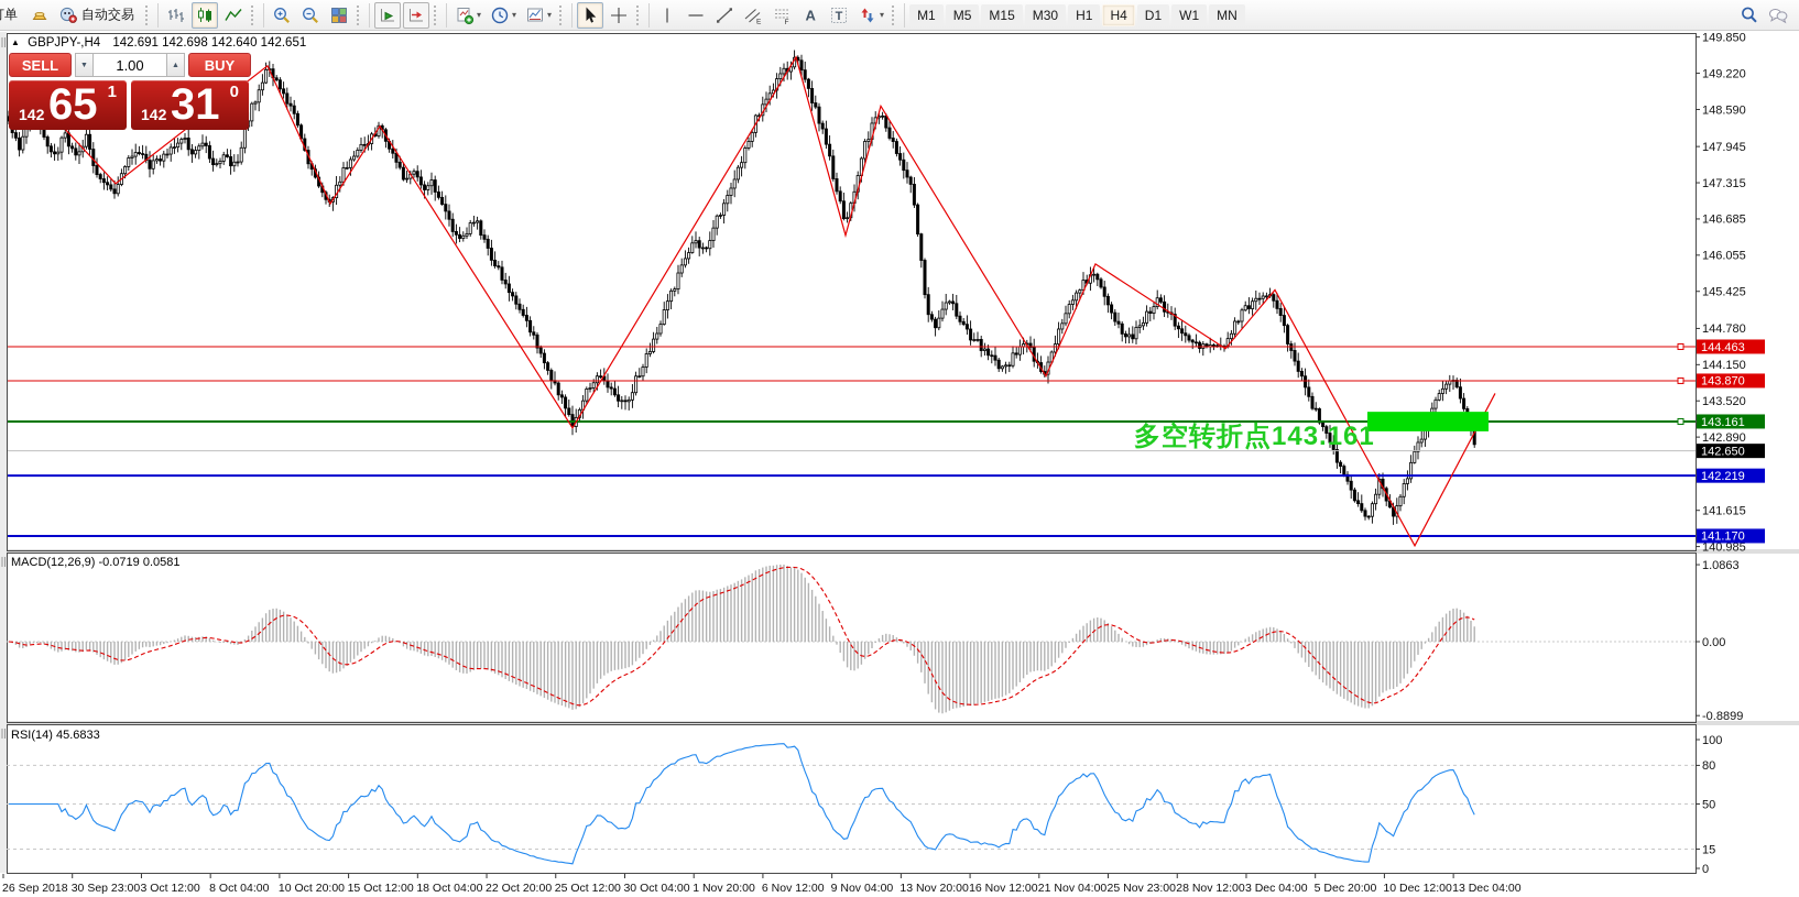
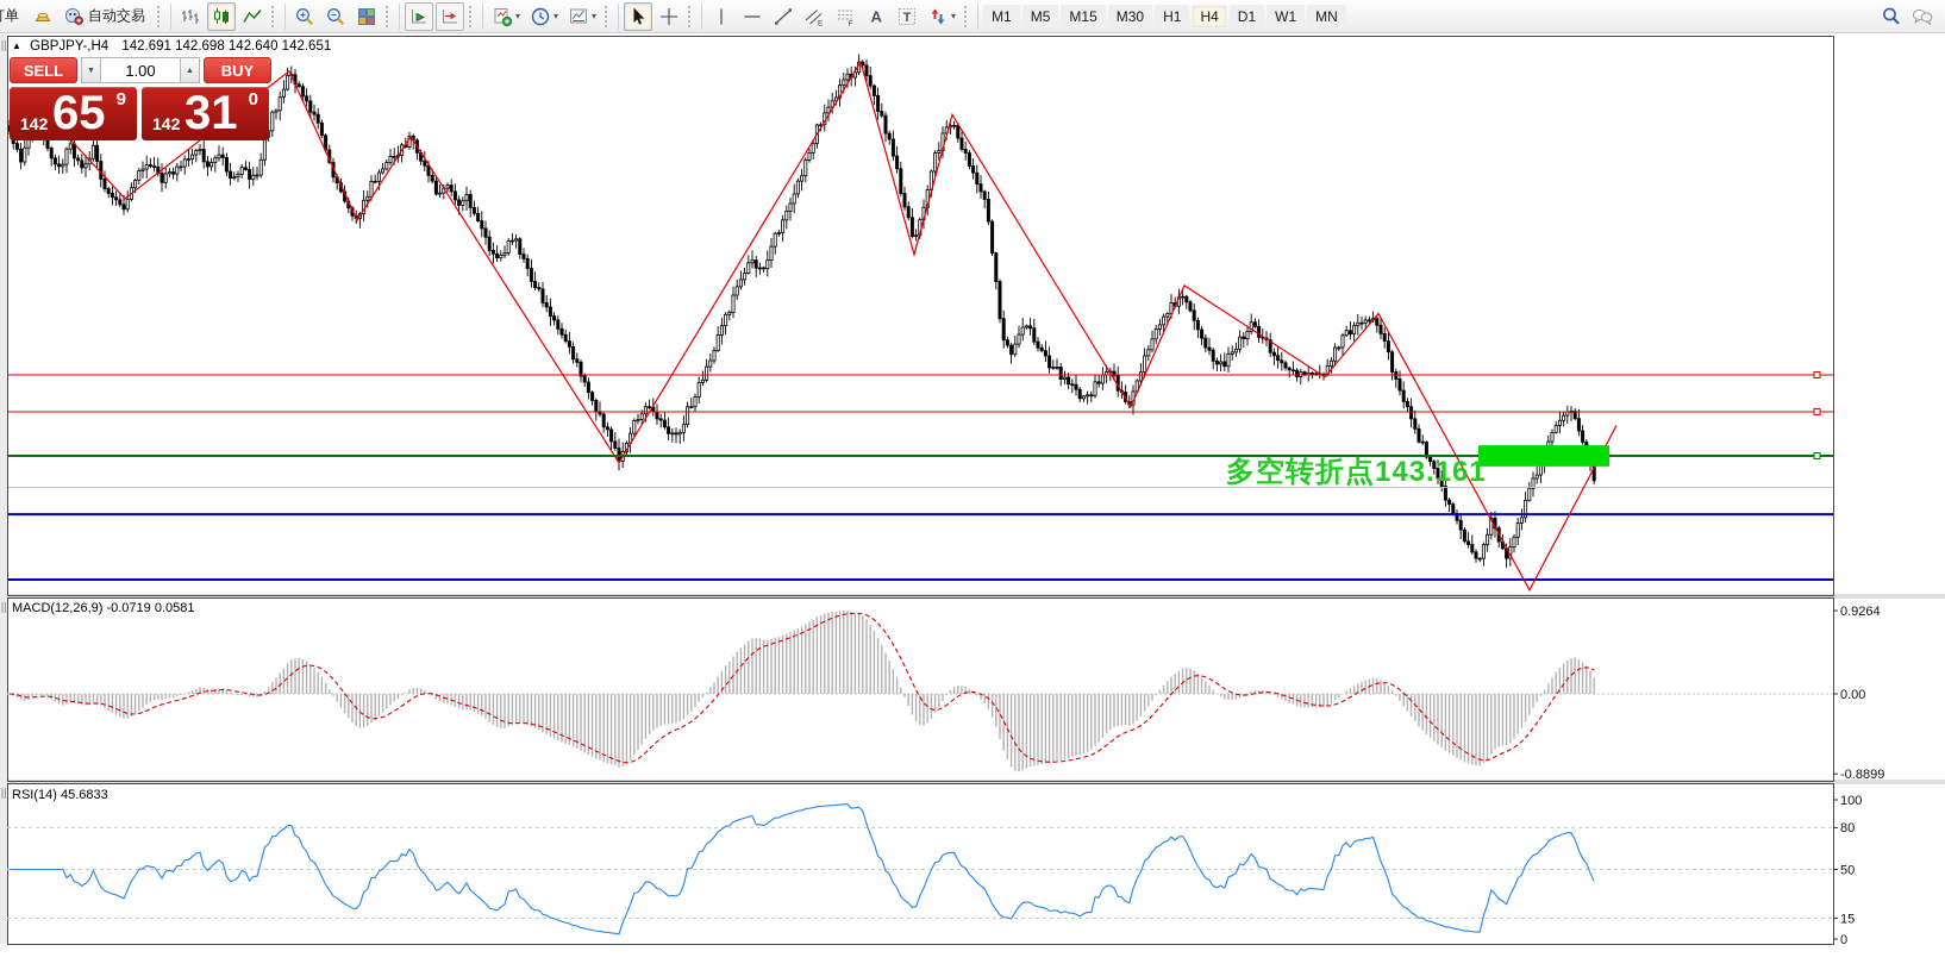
  自动交易
  ▾
  ▾
  ▾
  A
  T
  ▾
  M1
  M5
  M15
  M30
  H1
  H4
  D1
  W1
  MN
  ▲ GBPJPY-,H4 142.691 142.698 142.640 142.651
  SELL
  1.00
  BUY
  142
  65
- 1
+ 9
  142
  31
  0
  MACD(12,26,9) -0.0719 0.0581
  RSI(14) 45.6833
  多空转折点143.161
- 149.850
- 149.220
- 148.590
- 147.945
- 147.315
- 146.685
- 146.055
- 145.425
- 144.780
- 144.150
- 143.520
- 142.890
- 141.615
- 140.985
- 144.463
- 143.870
- 143.161
- 142.650
- 142.219
- 141.170
- 1.0863
+ 0.9264
  0.00
  -0.8899
  100
  80
  50
  15
  0
- 26 Sep 2018
- 30 Sep 23:00
- 3 Oct 12:00
- 8 Oct 04:00
- 10 Oct 20:00
- 15 Oct 12:00
- 18 Oct 04:00
- 22 Oct 20:00
- 25 Oct 12:00
- 30 Oct 04:00
- 1 Nov 20:00
- 6 Nov 12:00
- 9 Nov 04:00
- 13 Nov 20:00
- 16 Nov 12:00
- 21 Nov 04:00
- 25 Nov 23:00
- 28 Nov 12:00
- 3 Dec 04:00
- 5 Dec 20:00
- 10 Dec 12:00
- 13 Dec 04:00
